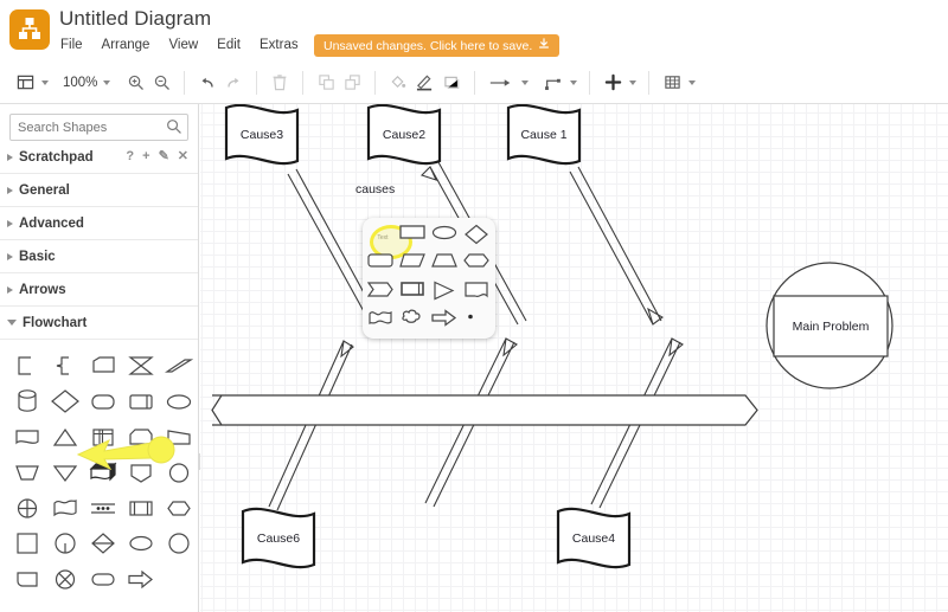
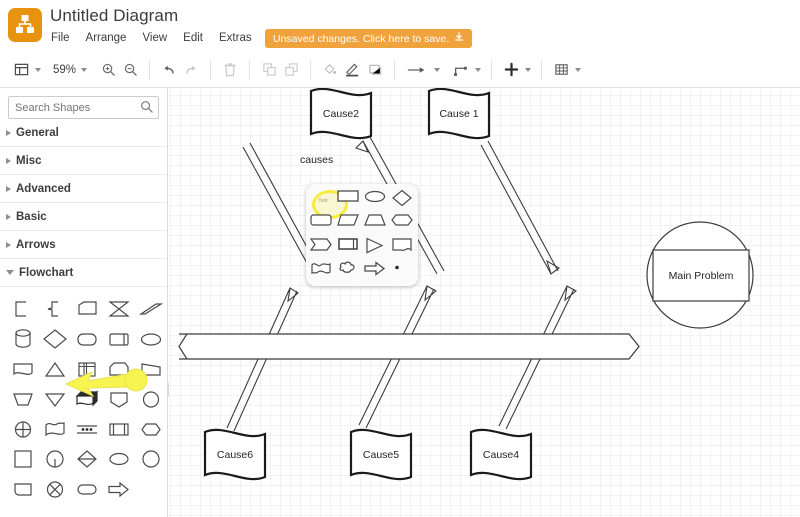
  Untitled Diagram
  File
  Arrange
  View
  Edit
  Extras
  Unsaved changes. Click here to save.
- 100%
+ 59%
  Search Shapes
- Scratchpad
- ?
- +
- ✎
- ✕
  General
+ Misc
  Advanced
  Basic
  Arrows
  Flowchart
- Cause3
  Cause2
  Cause 1
  Cause6
+ Cause5
  Cause4
  Main Problem
  causes
